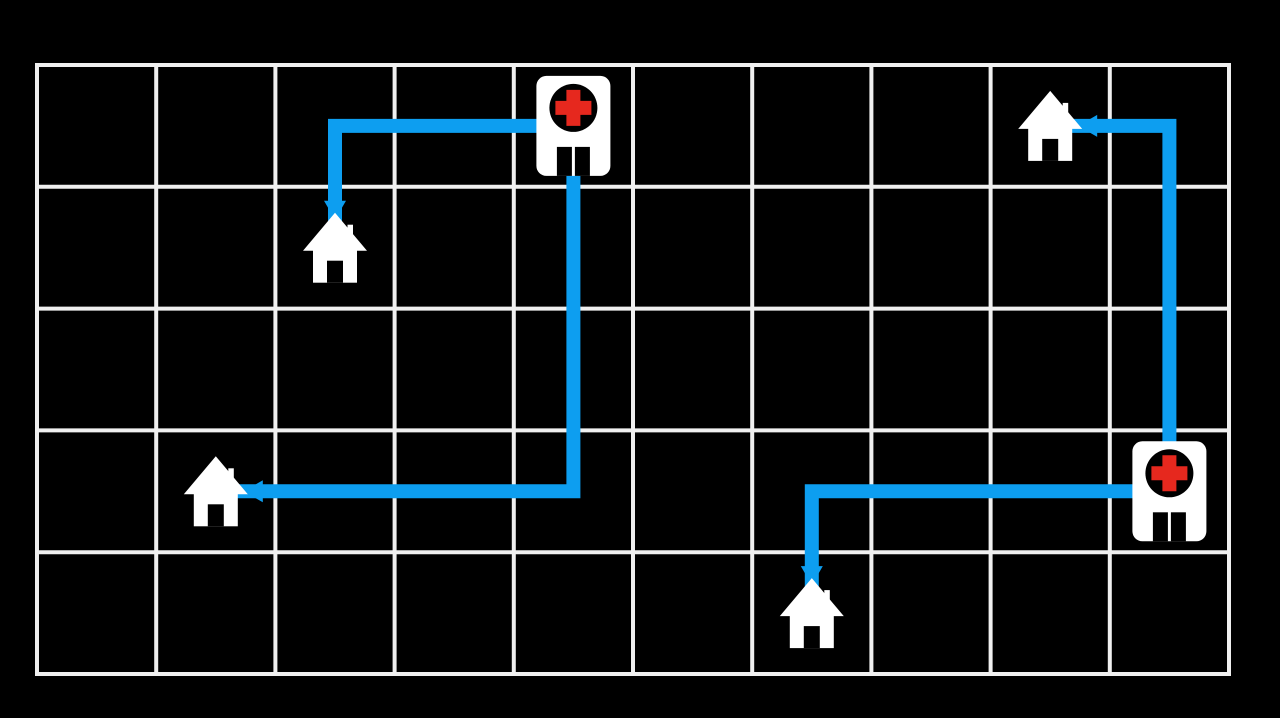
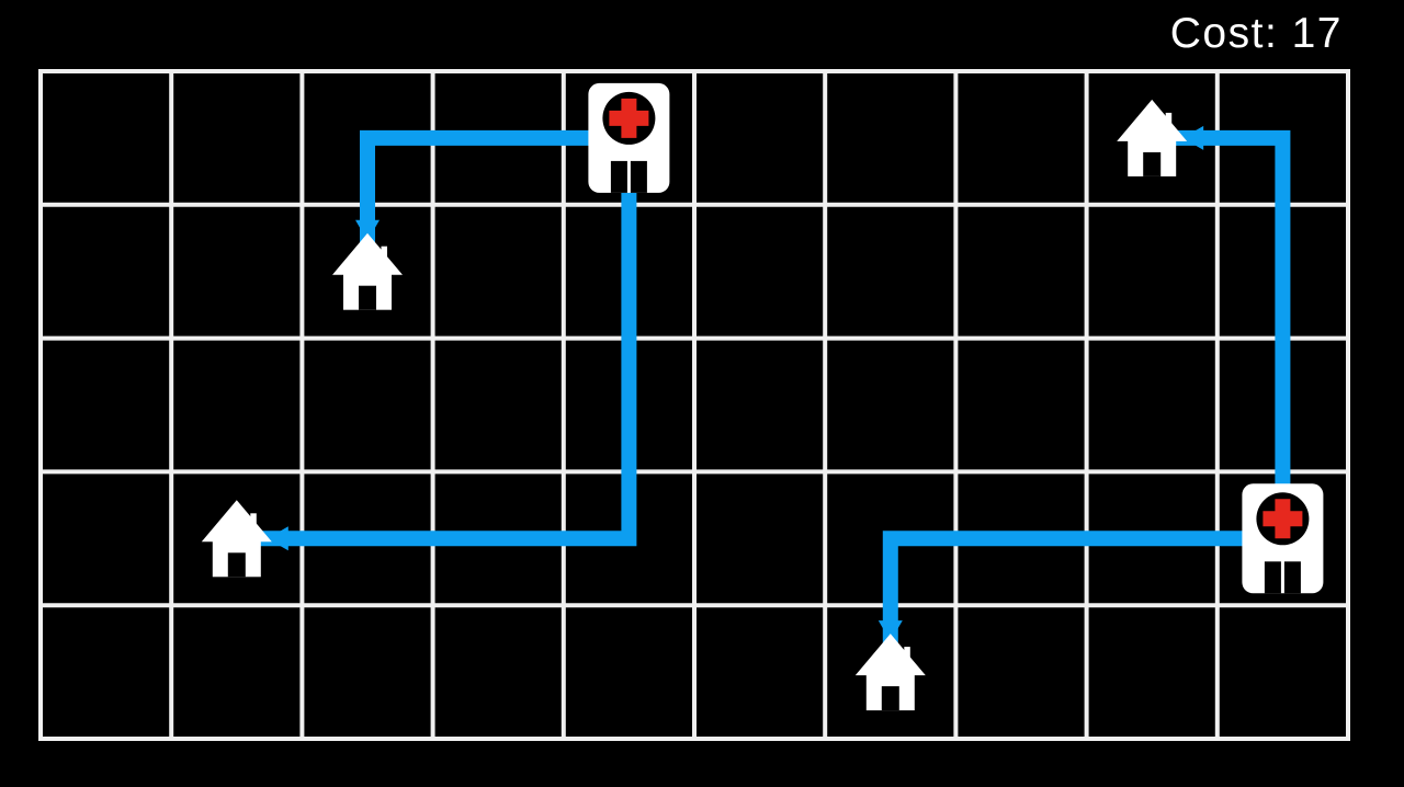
+ Cost: 17
